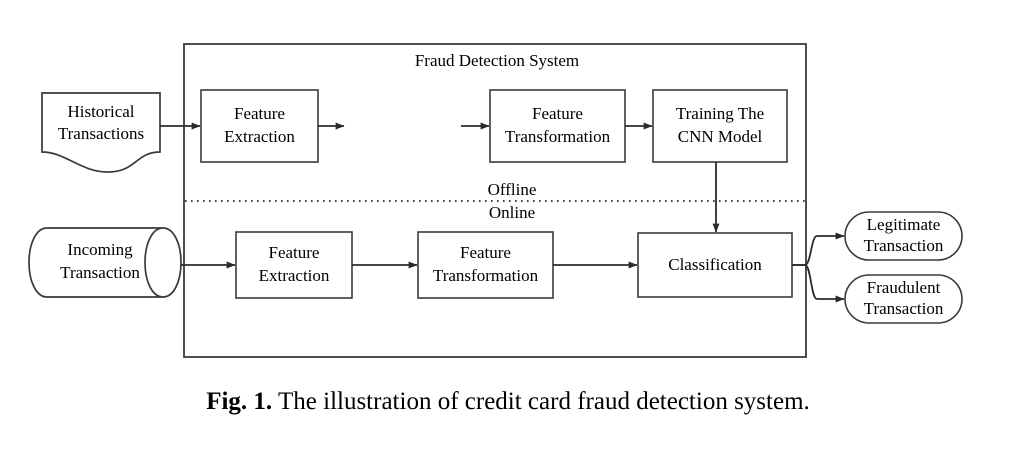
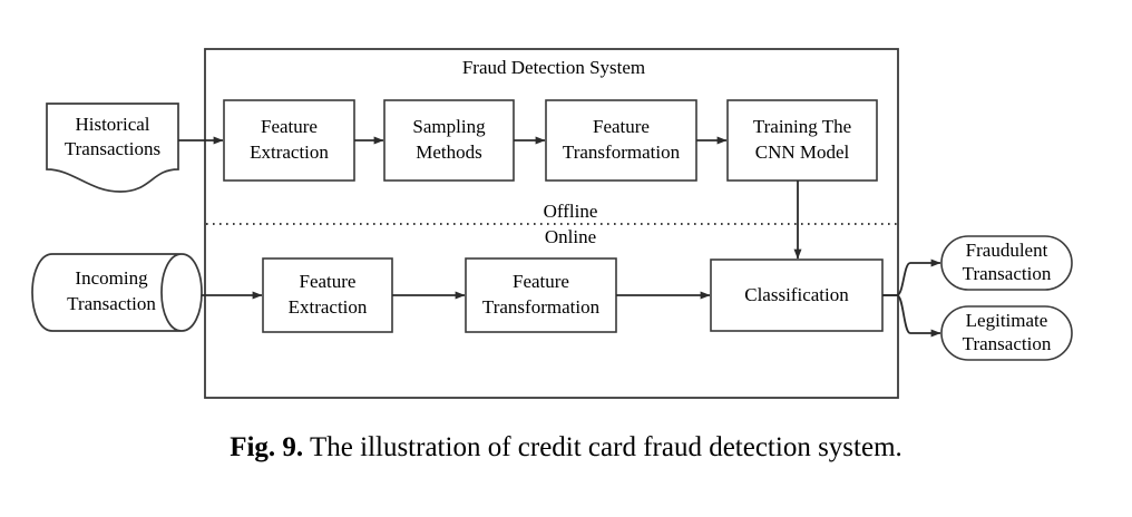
  Fraud Detection System
  Offline
  Online
  Historical
  Transactions
  Feature
  Extraction
+ Sampling
+ Methods
  Feature
  Transformation
  Training The
  CNN Model
  Incoming
  Transaction
  Feature
  Extraction
  Feature
  Transformation
  Classification
- Legitimate
+ Fraudulent
  Transaction
- Fraudulent
+ Legitimate
  Transaction
- Fig. 1. The illustration of credit card fraud detection system.
+ Fig. 9. The illustration of credit card fraud detection system.
